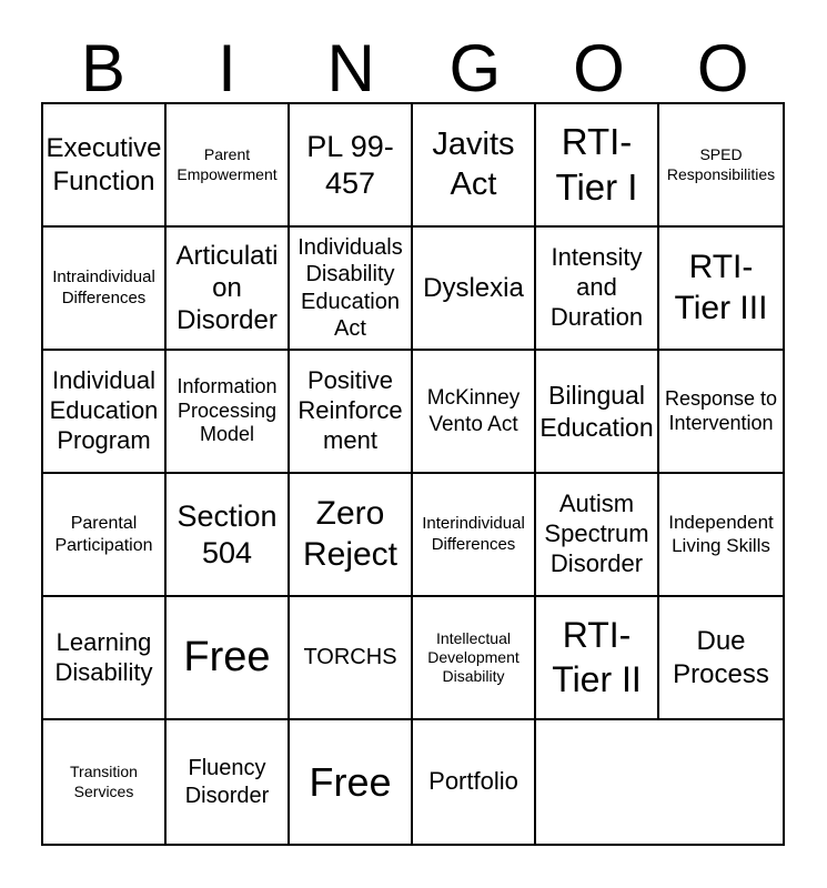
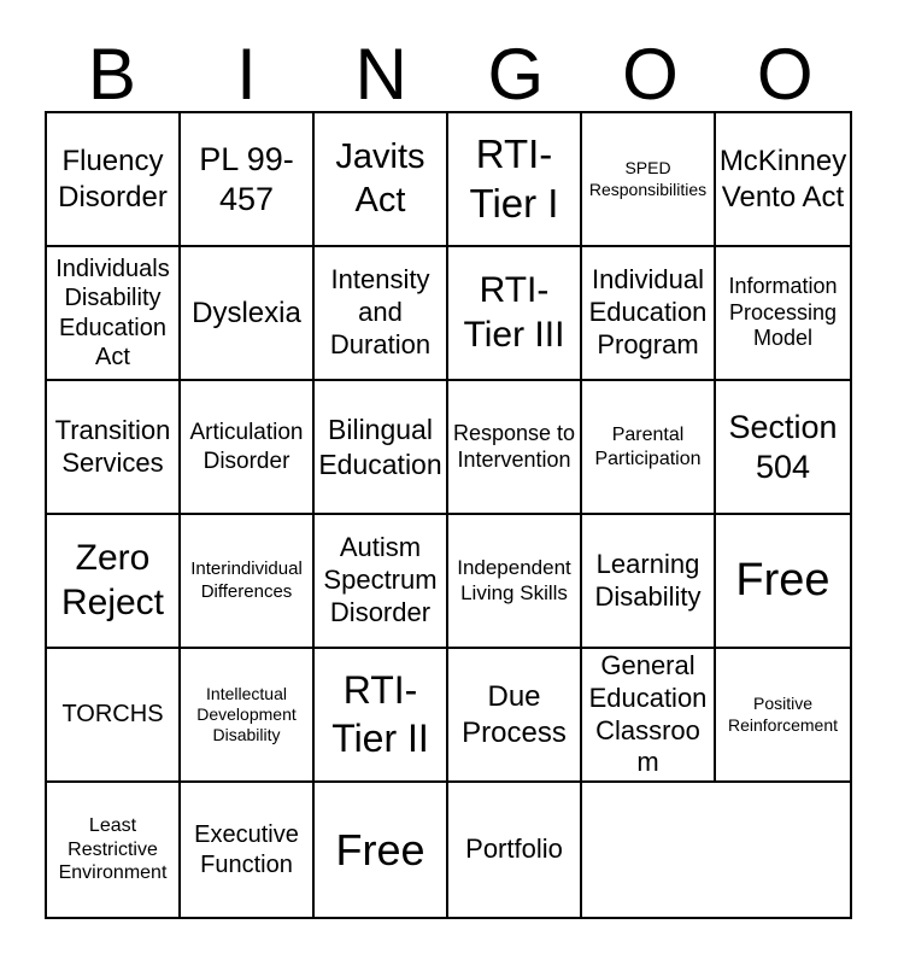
  B
  I
  N
  G
  O
  O
- Executive Function
+ Fluency Disorder
- Parent Empowerment
  PL 99-457
  Javits Act
  RTI-Tier I
  SPED Responsibilities
- Intraindividual Differences
- Articulation Disorder
+ McKinney Vento Act
  Individuals Disability Education Act
  Dyslexia
  Intensity and Duration
  RTI-Tier III
  Individual Education Program
  Information Processing Model
- Positive Reinforcement
+ Transition Services
- McKinney Vento Act
+ Articulation Disorder
  Bilingual Education
  Response to Intervention
  Parental Participation
  Section 504
  Zero Reject
  Interindividual Differences
  Autism Spectrum Disorder
  Independent Living Skills
  Learning Disability
  Free
  TORCHS
  Intellectual Development Disability
  RTI-Tier II
  Due Process
+ General Education Classroom
- Transition Services
+ Positive Reinforcement
+ Least Restrictive Environment
- Fluency Disorder
+ Executive Function
  Free
  Portfolio
